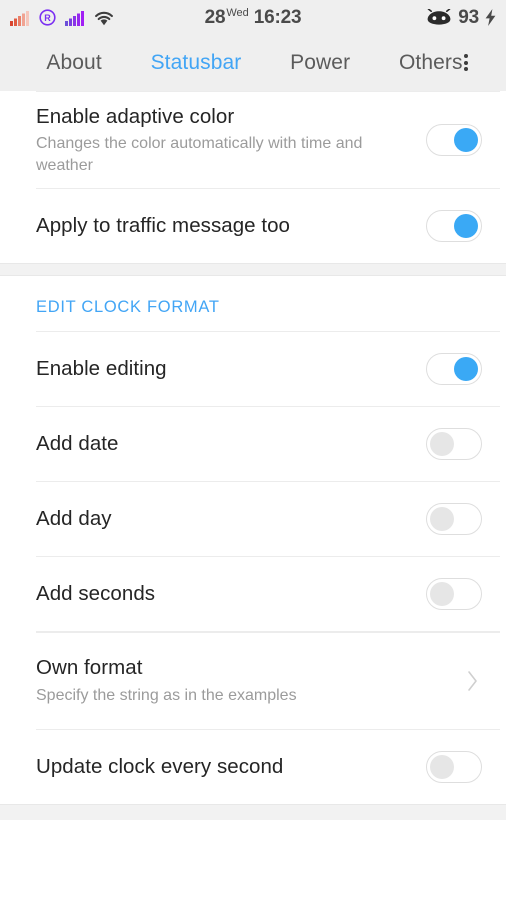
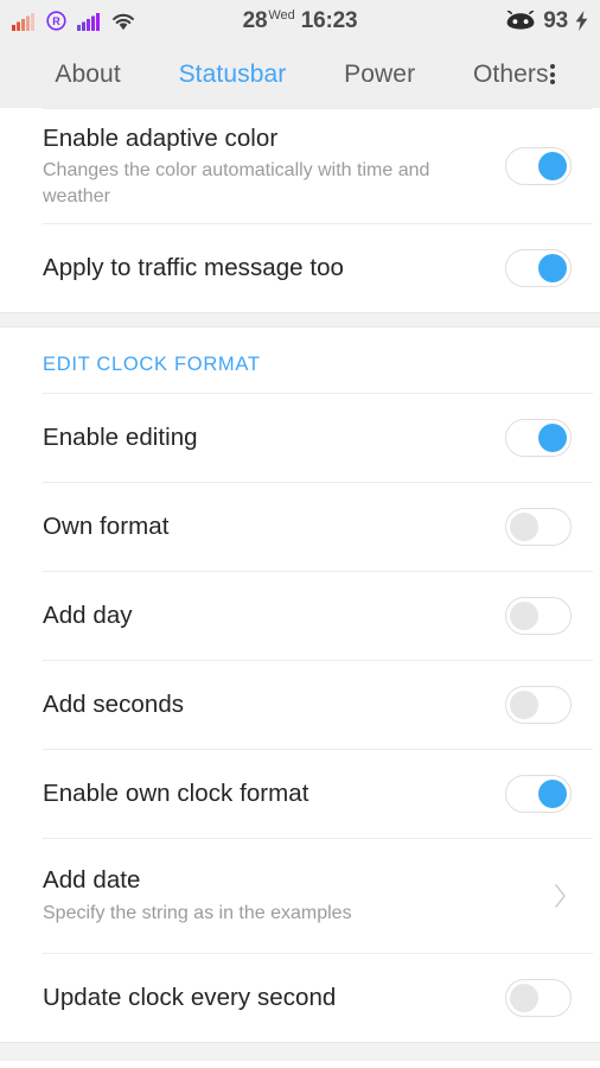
  R
  28
  Wed
  16:23
  93
  About
  Statusbar
  Power
  Others
  Enable adaptive color
  Changes the color automatically with time and weather
  Apply to traffic message too
  EDIT CLOCK FORMAT
  Enable editing
- Add date
+ Own format
  Add day
  Add seconds
+ Enable own clock format
- Own format
+ Add date
  Specify the string as in the examples
  Update clock every second
